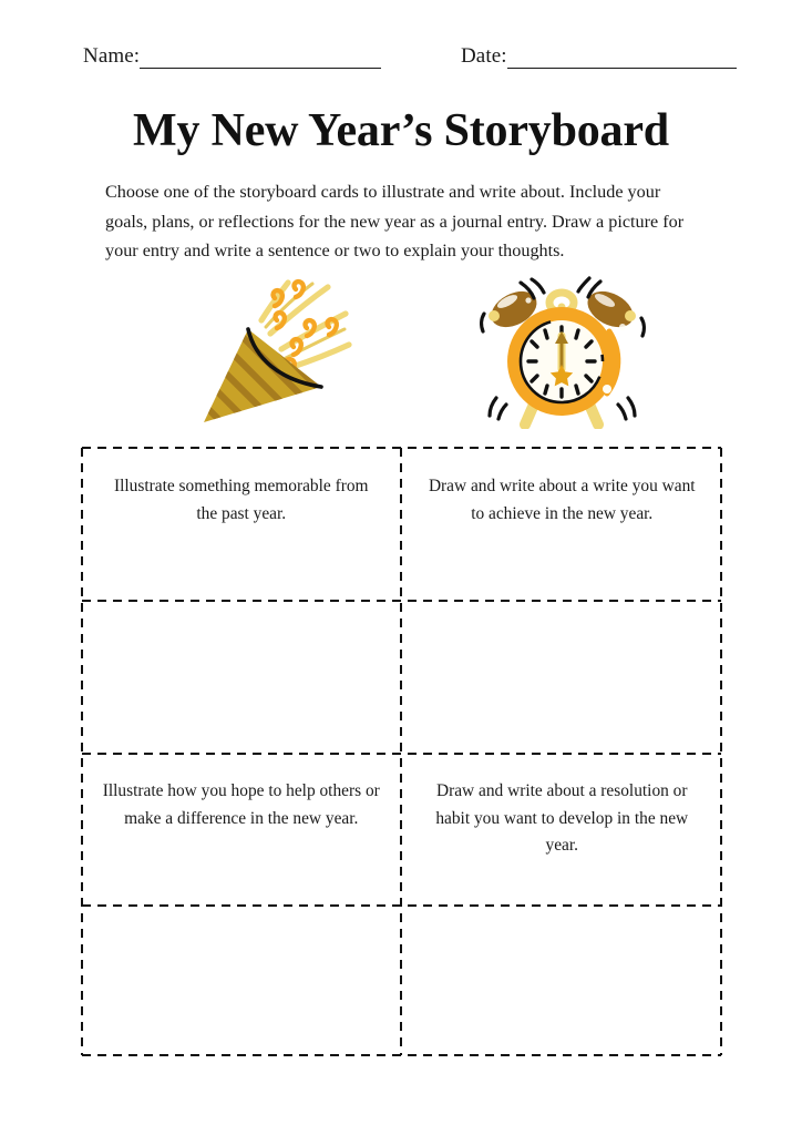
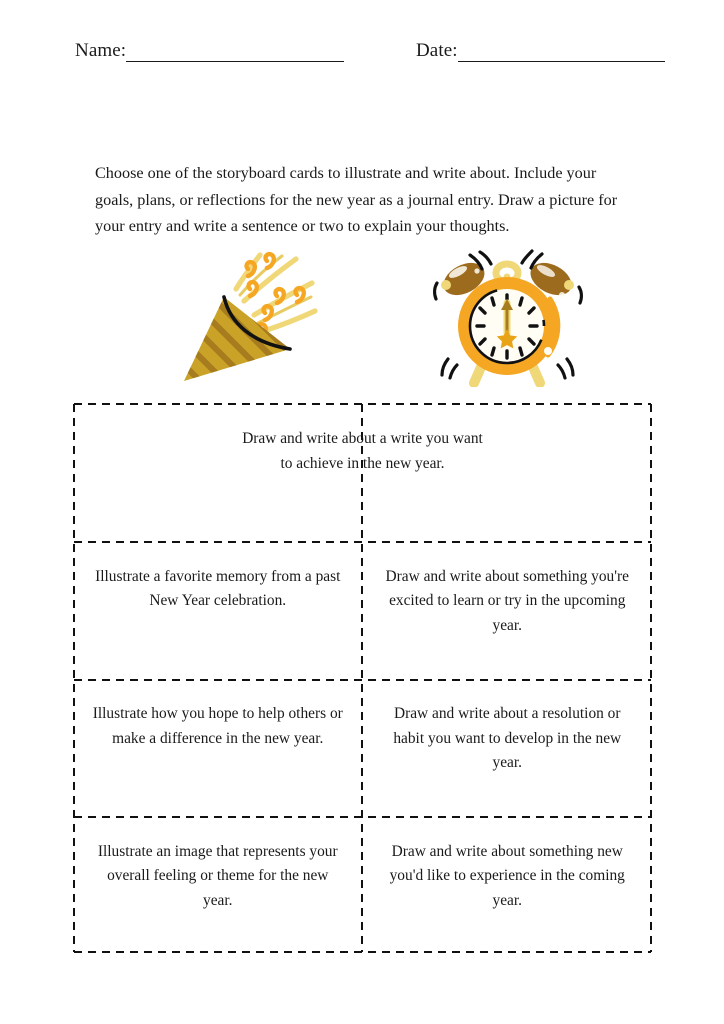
  Name:
  Date:
- My New Year’s Storyboard
  Choose one of the storyboard cards to illustrate and write about. Include your goals, plans, or reflections for the new year as a journal entry. Draw a picture for your entry and write a sentence or two to explain your thoughts.
- Illustrate something memorable from the past year.
  Draw and write about a write you want to achieve in the new year.
+ Illustrate a favorite memory from a past New Year celebration.
+ Draw and write about something you're excited to learn or try in the upcoming year.
  Illustrate how you hope to help others or make a difference in the new year.
  Draw and write about a resolution or habit you want to develop in the new year.
+ Illustrate an image that represents your overall feeling or theme for the new year.
+ Draw and write about something new you'd like to experience in the coming year.
